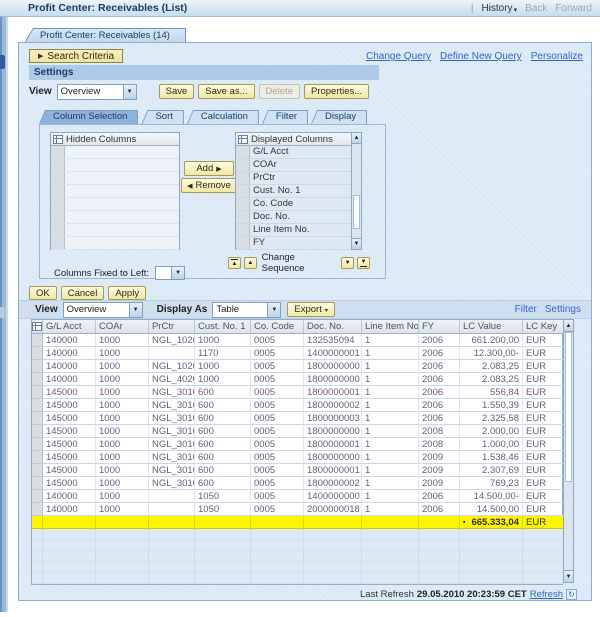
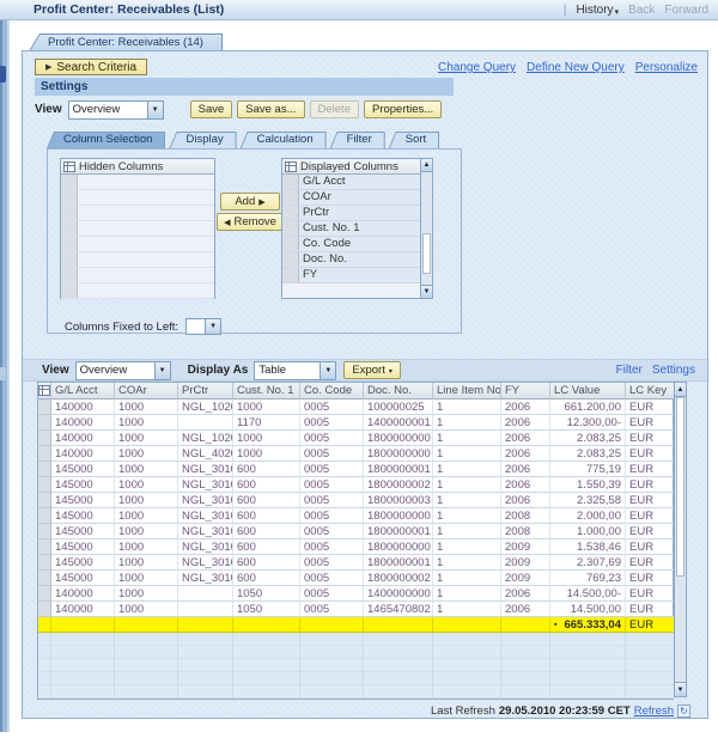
  Profit Center: Receivables (List)
  |
  History
  Back
  Forward
  Profit Center: Receivables (14)
  Search Criteria
  Change Query
  Define New Query
  Personalize
  Settings
  View
  Overview
  Save
  Save as...
  Delete
  Properties...
  Column Selection
- Sort
+ Display
  Calculation
  Filter
- Display
+ Sort
  Hidden Columns
  Add
  Remove
  Displayed Columns
  G/L Acct
  COAr
  PrCtr
  Cust. No. 1
  Co. Code
  Doc. No.
- Line Item No.
  FY
- Change Sequence
  Columns Fixed to Left:
- OK
- Cancel
- Apply
  View
  Overview
  Display As
  Table
  Export
  Filter
  Settings
  G/L Acct
  COAr
  PrCtr
  Cust. No. 1
  Co. Code
  Doc. No.
  Line Item No
  FY
  LC Value
  LC Key
  140000
  1000
  NGL_102
  1000
  0005
- 132535094
+ 100000025
  1
  2006
  661.200,00
  EUR
  140000
  1000
  1170
  0005
  1400000001
  1
  2006
  12.300,00-
  EUR
  140000
  1000
  NGL_102
  1000
  0005
  1800000000
  1
  2006
  2.083,25
  EUR
  140000
  1000
  NGL_402
  1000
  0005
  1800000000
  1
  2006
  2.083,25
  EUR
  145000
  1000
  NGL_301
  600
  0005
  1800000001
  1
  2006
- 556,84
+ 775,19
  EUR
  145000
  1000
  NGL_301
  600
  0005
  1800000002
  1
  2006
  1.550,39
  EUR
  145000
  1000
  NGL_301
  600
  0005
  1800000003
  1
  2006
  2.325,58
  EUR
  145000
  1000
  NGL_301
  600
  0005
  1800000000
  1
  2008
  2.000,00
  EUR
  145000
  1000
  NGL_301
  600
  0005
  1800000001
  1
  2008
  1.000,00
  EUR
  145000
  1000
  NGL_301
  600
  0005
  1800000000
  1
  2009
  1.538,46
  EUR
  145000
  1000
  NGL_301
  600
  0005
  1800000001
  1
  2009
  2.307,69
  EUR
  145000
  1000
  NGL_301
  600
  0005
  1800000002
  1
  2009
  769,23
  EUR
  140000
  1000
  1050
  0005
  1400000000
  1
  2006
  14.500,00-
  EUR
  140000
  1000
  1050
  0005
- 2000000018
+ 1465470802
  1
  2006
  14.500,00
  EUR
  665.333,04
  EUR
  Last Refresh
  29.05.2010 20:23:59 CET
  Refresh
  ↻
